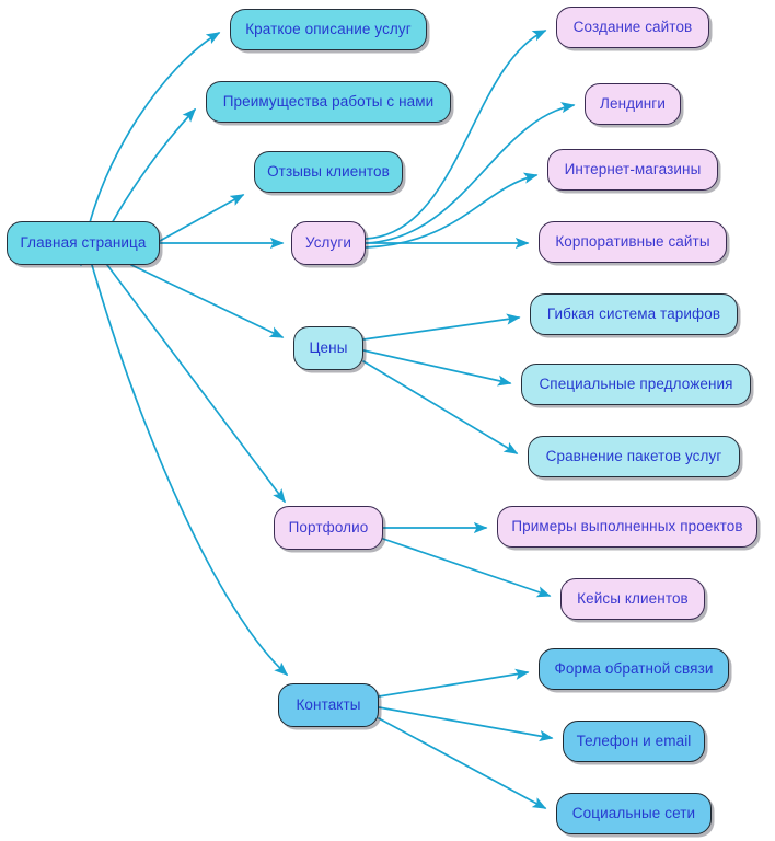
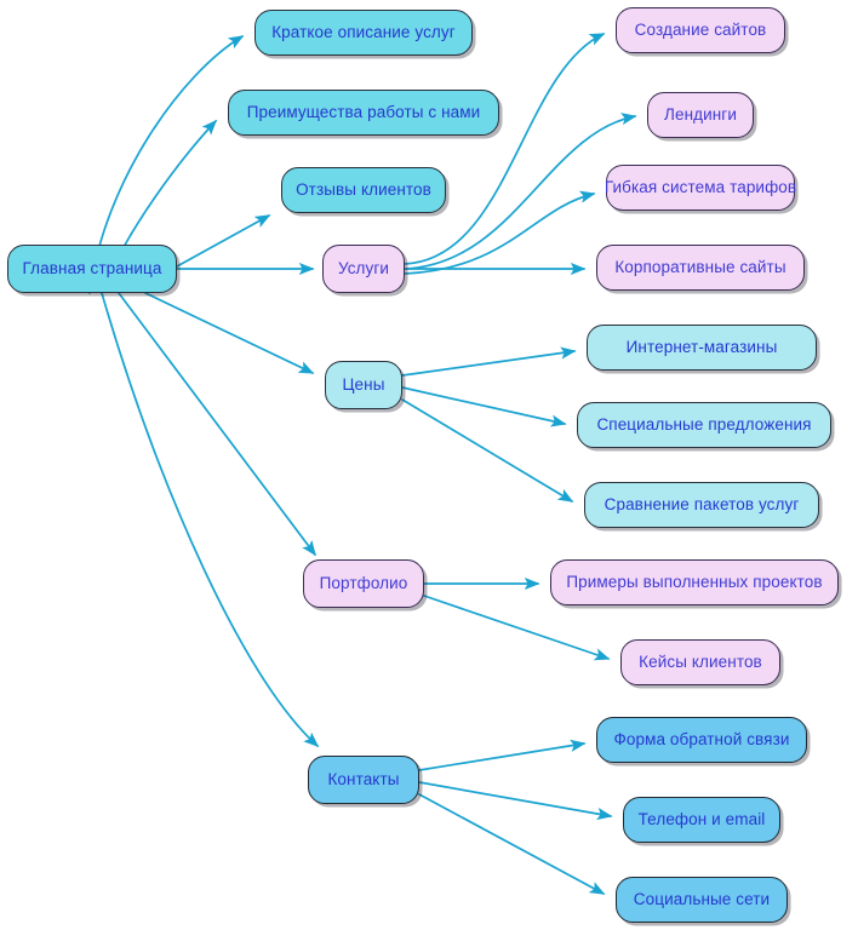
  Главная страница
  Краткое описание услуг
  Преимущества работы с нами
  Отзывы клиентов
  Услуги
  Создание сайтов
  Лендинги
- Интернет-магазины
+ Гибкая система тарифов
  Корпоративные сайты
  Цены
- Гибкая система тарифов
+ Интернет-магазины
  Специальные предложения
  Сравнение пакетов услуг
  Портфолио
  Примеры выполненных проектов
  Кейсы клиентов
  Контакты
  Форма обратной связи
  Телефон и email
  Социальные сети
